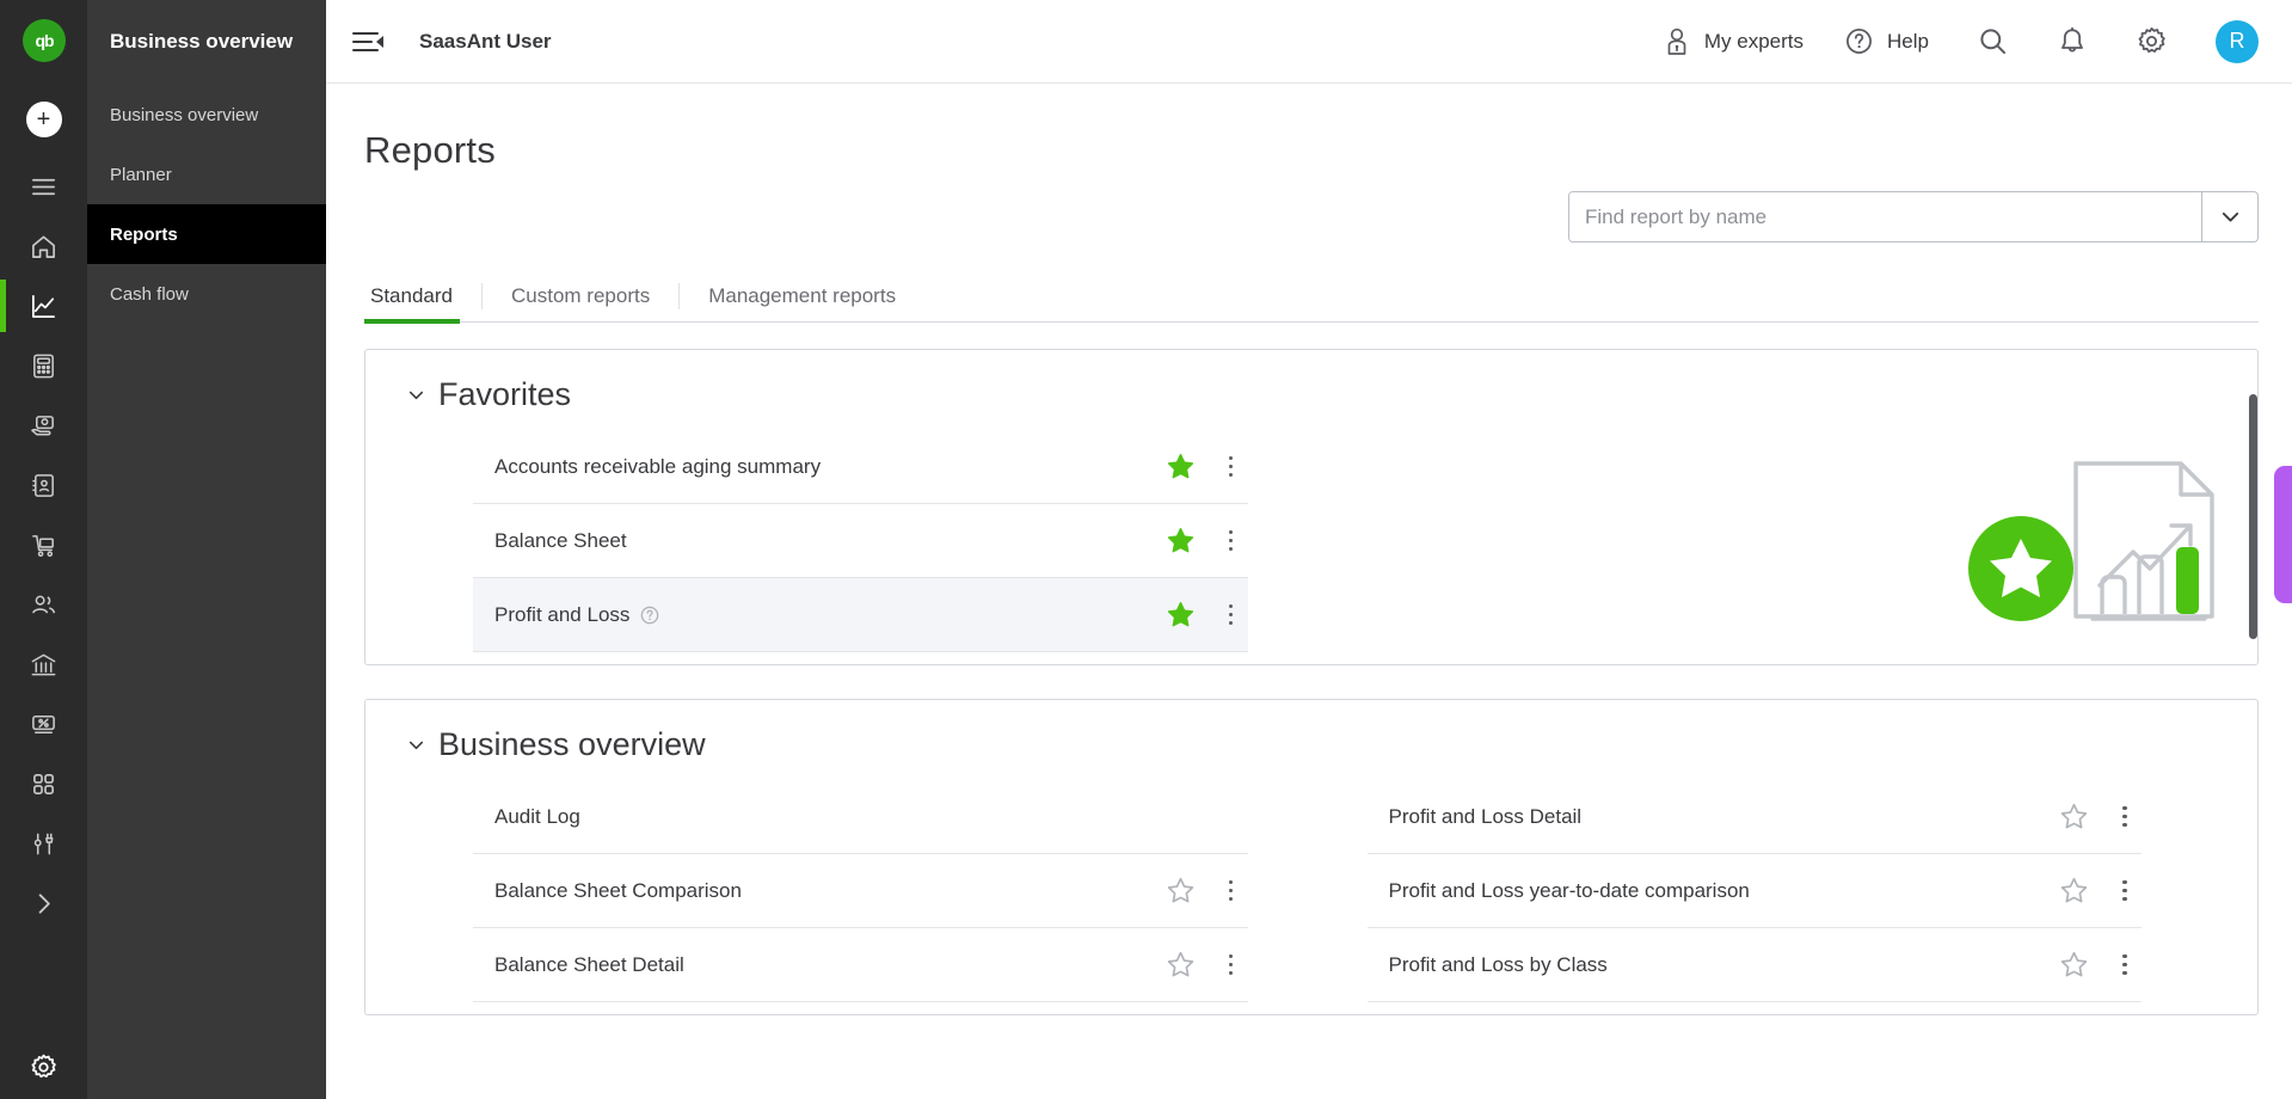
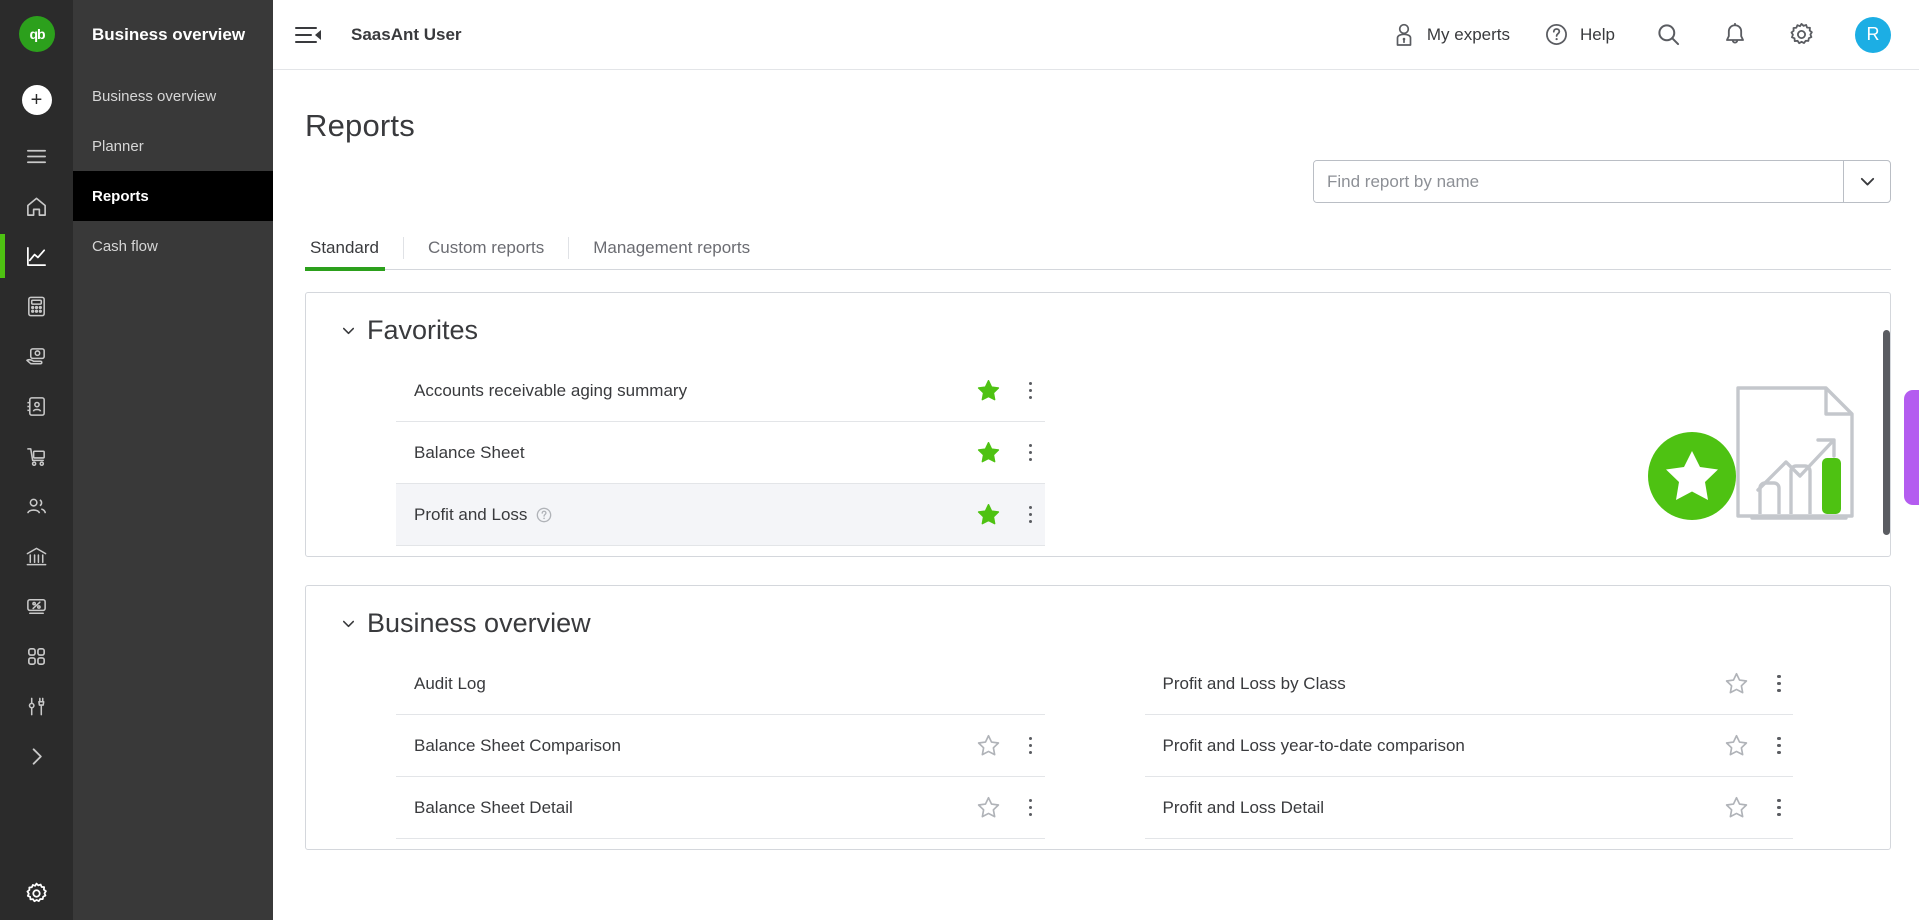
  qb
  +
  Business overview
  Business overview
  Planner
  Reports
  Cash flow
  SaasAnt User
  My experts
  Help
  R
  Reports
  Find report by name
  Standard
  Custom reports
  Management reports
  Favorites
  Accounts receivable aging summary
  Balance Sheet
  Profit and Loss
  Business overview
  Audit Log
  Balance Sheet Comparison
  Balance Sheet Detail
- Profit and Loss Detail
+ Profit and Loss by Class
  Profit and Loss year-to-date comparison
- Profit and Loss by Class
+ Profit and Loss Detail
